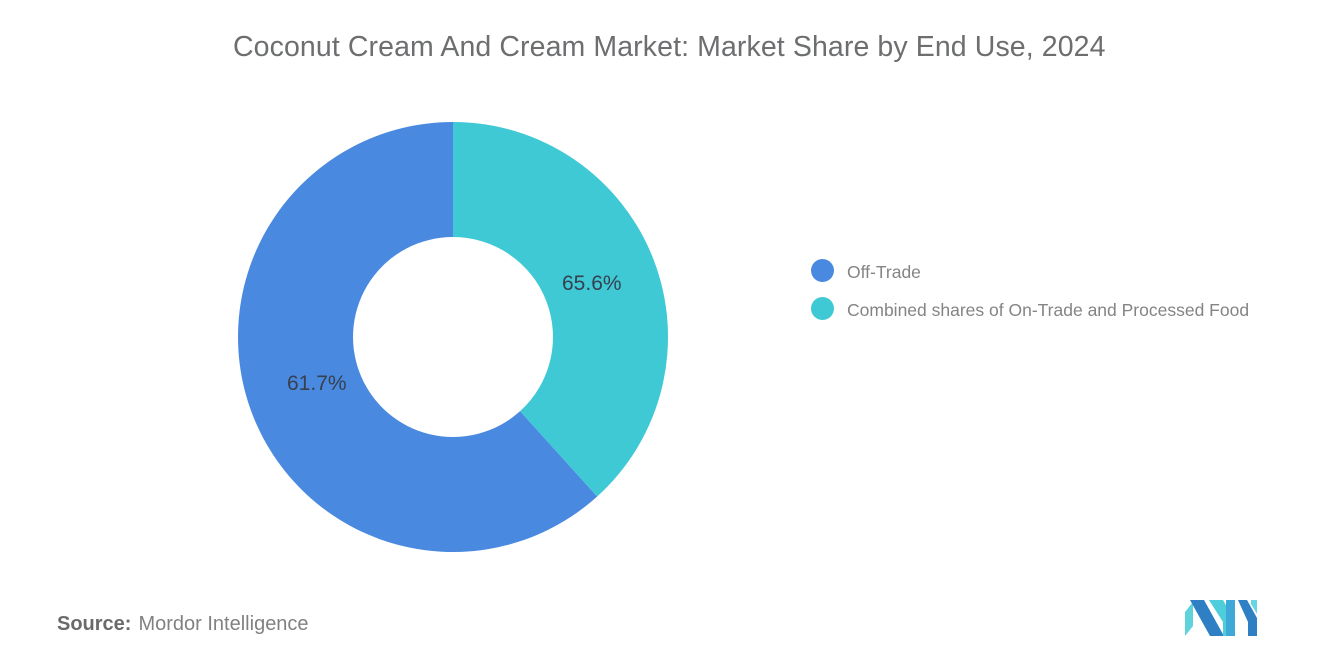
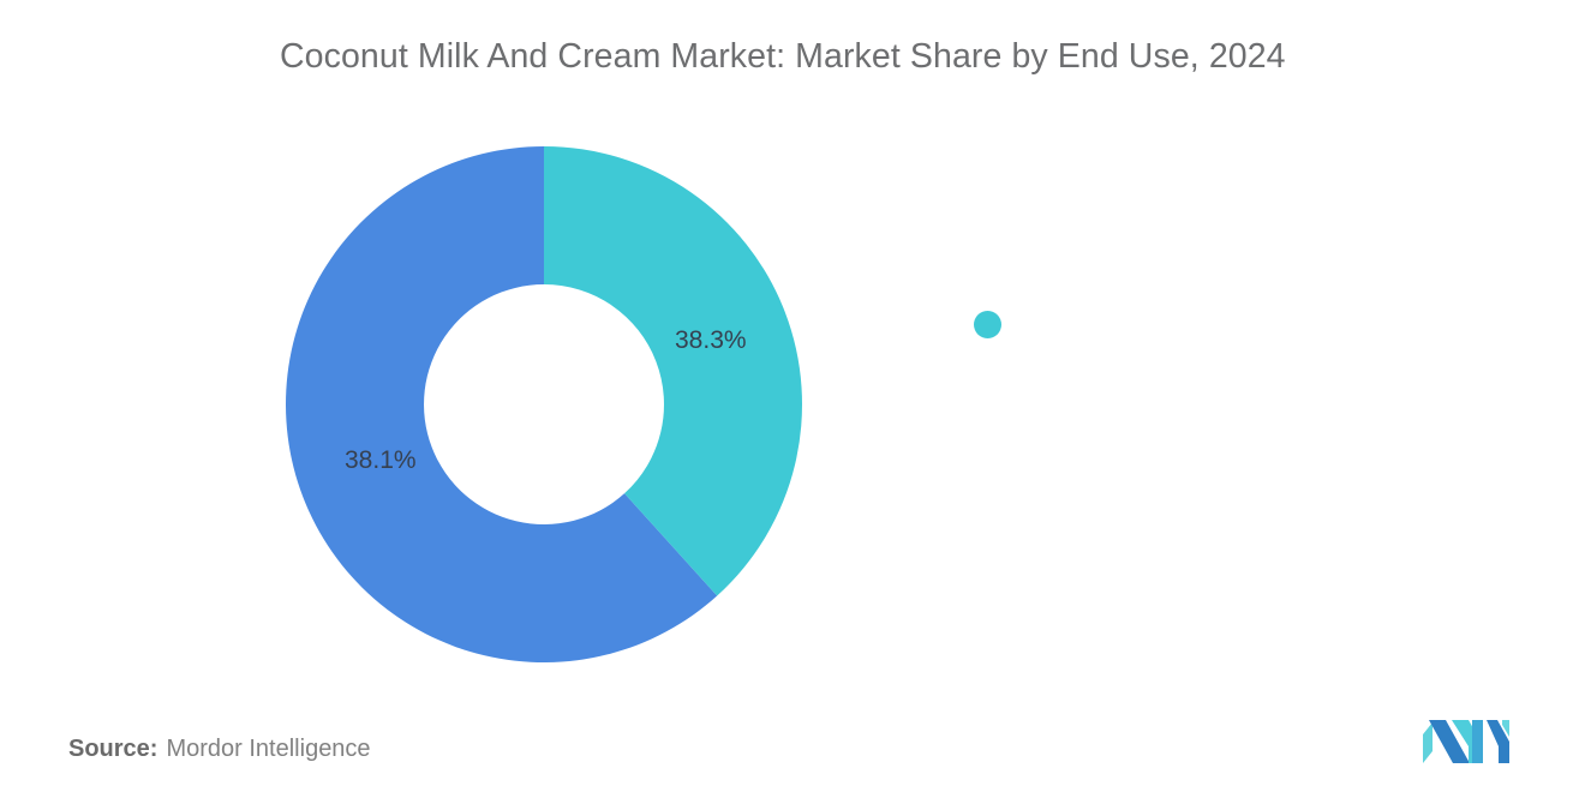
- Coconut Cream And Cream Market: Market Share by End Use, 2024
+ Coconut Milk And Cream Market: Market Share by End Use, 2024
- 65.6%
+ 38.3%
- 61.7%
+ 38.1%
- Off-Trade
- Combined shares of On-Trade and Processed Food
  Source: Mordor Intelligence
